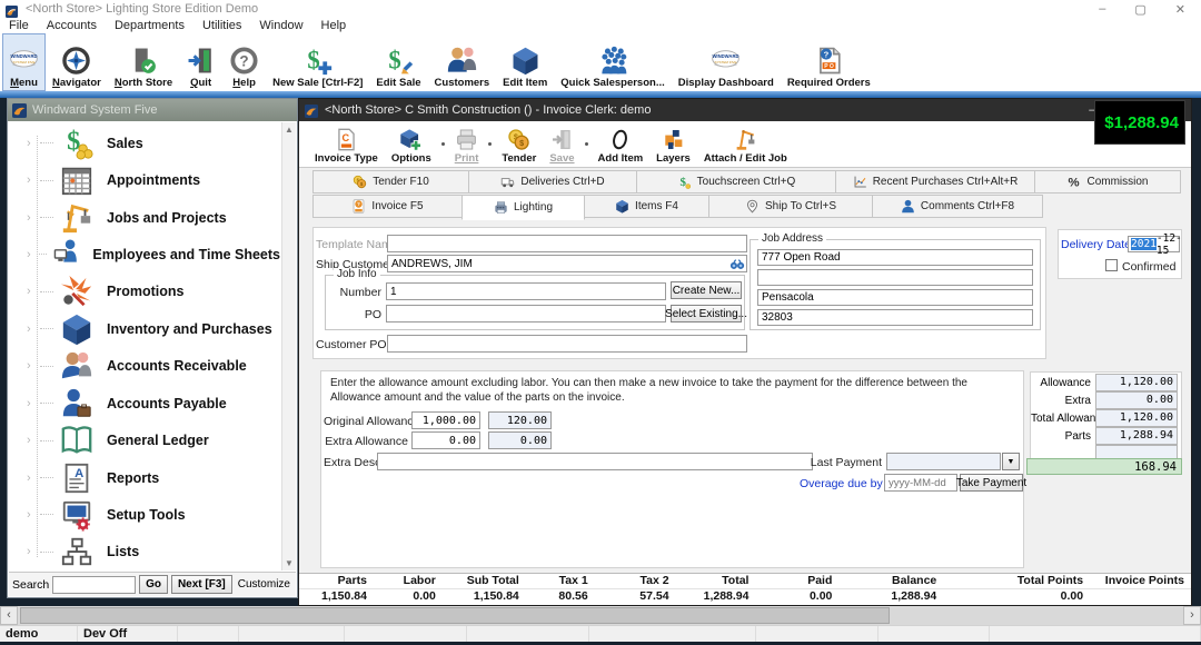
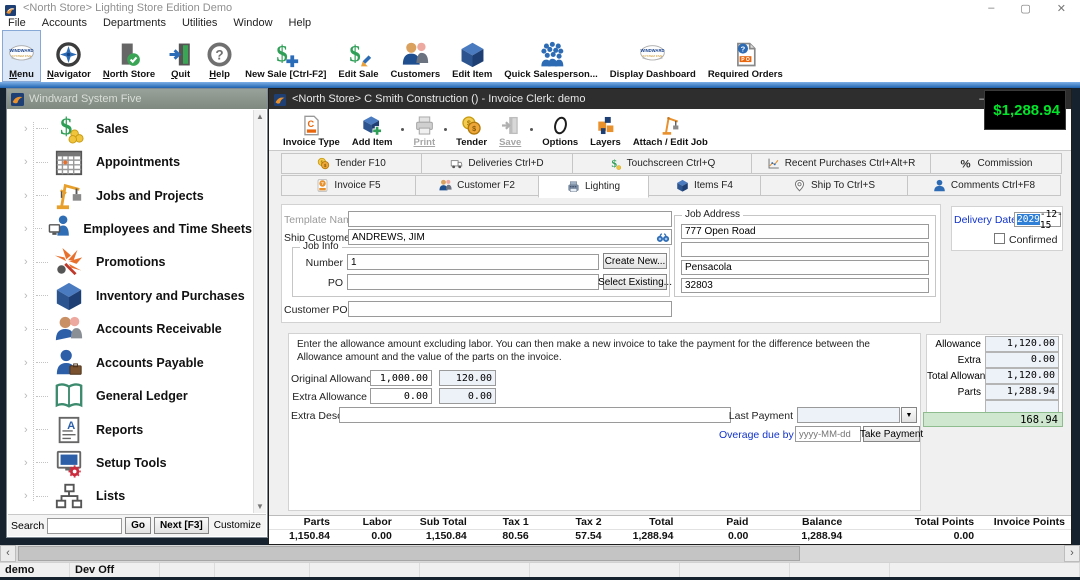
  <North Store> Lighting Store Edition Demo
  –
  ▢
  ✕
  File
  Accounts
  Departments
  Utilities
  Window
  Help
  Menu
  Navigator
  North Store
  Quit
  ?
  Help
  $
  New Sale [Ctrl-F2]
  $
  Edit Sale
  Customers
  Edit Item
  Quick Salesperson...
  Display Dashboard
  ?
  Required Orders
  Windward System Five
  ›
  $
  Sales
  ›
  Appointments
  ›
  Jobs and Projects
  ›
  Employees and Time Sheets
  ›
  Promotions
  ›
  Inventory and Purchases
  ›
  Accounts Receivable
  ›
  Accounts Payable
  ›
  General Ledger
  ›
  A
  Reports
  ›
  Setup Tools
  ›
  Lists
  ▲
  ▼
  Search
  Go
  Next [F3]
  Customize
  <North Store> C Smith Construction () - Invoice Clerk: demo
  –
  C
  Invoice Type
- Options
+ Add Item
  Print
  $
  $
  Tender
  Save
- Add Item
+ Options
  Layers
  Attach / Edit Job
  $1,288.94
  Tender F10
  Deliveries Ctrl+D
  $
  Touchscreen Ctrl+Q
  Recent Purchases Ctrl+Alt+R
  %
  Commission
  Invoice F5
+ Customer F2
  Lighting
  Items F4
  Ship To Ctrl+S
  Comments Ctrl+F8
  Template Na
  Ship Custom
  ANDREWS, JIM
  Job Info
  Number
  1
  PO
  Create New...
  Select Existing...
  Customer PO
  Job Address
  777 Open Road
  Pensacola
  32803
  Delivery Dat
- 2021
+ 2029
  -12-15
  Confirmed
  Enter the allowance amount excluding labor. You can then make a new invoice to take the payment for the difference between the Allowance amount and the value of the parts on the invoice.
  Original Allowanc
  1,000.00
  120.00
  Extra Allowance
  0.00
  0.00
  Extra Des
  Last Payment
  Overage due by
  yyyy-MM-dd
  Take Payment
  Allowance
  1,120.00
  Extra
  0.00
  Total Allowan
  1,120.00
  Parts
  1,288.94
  168.94
  Parts
  Labor
  Sub Total
  Tax 1
  Tax 2
  Total
  Paid
  Balance
  Total Points
  Invoice Points
  1,150.84
  0.00
  1,150.84
  80.56
  57.54
  1,288.94
  0.00
  1,288.94
  0.00
  ‹
  ›
  demo
  Dev Off
